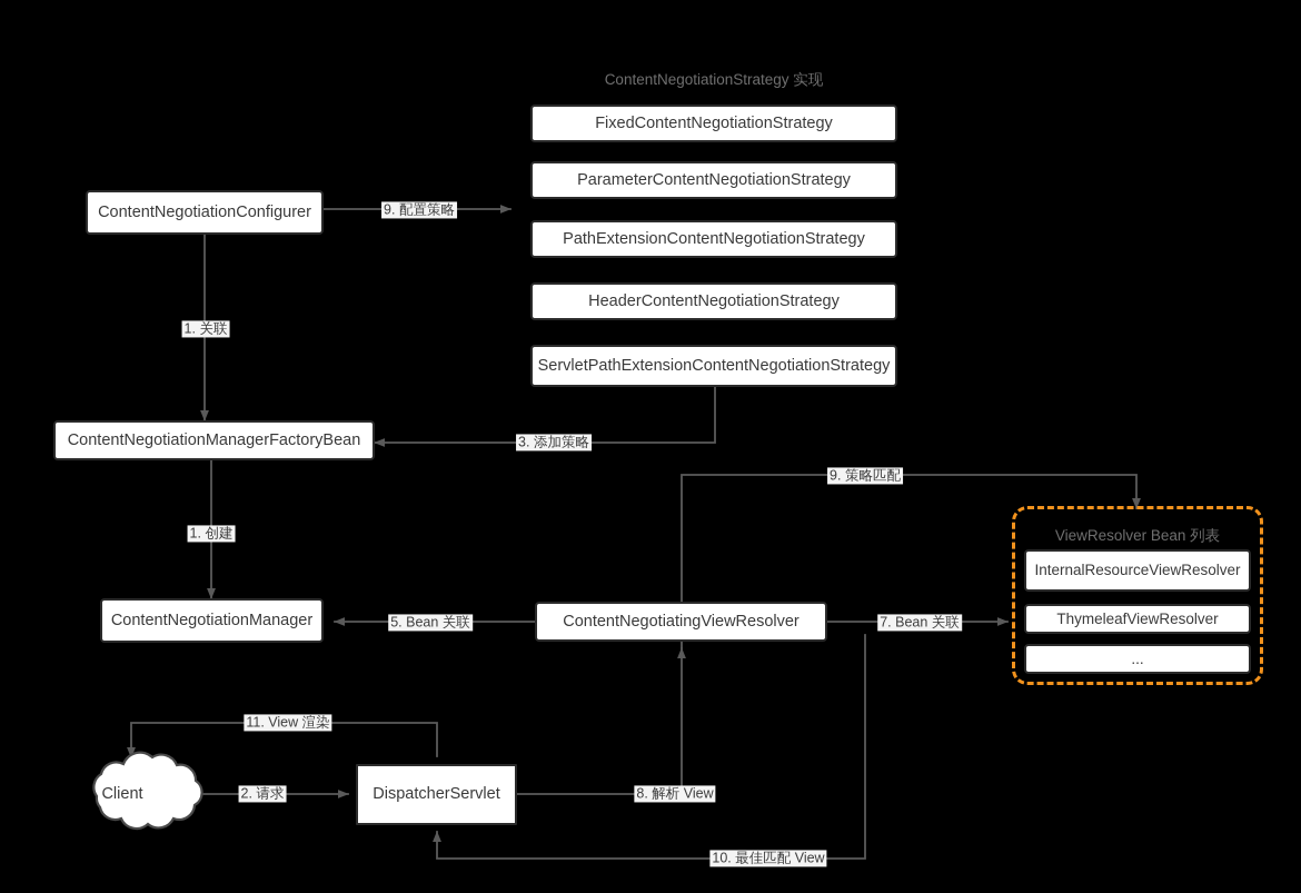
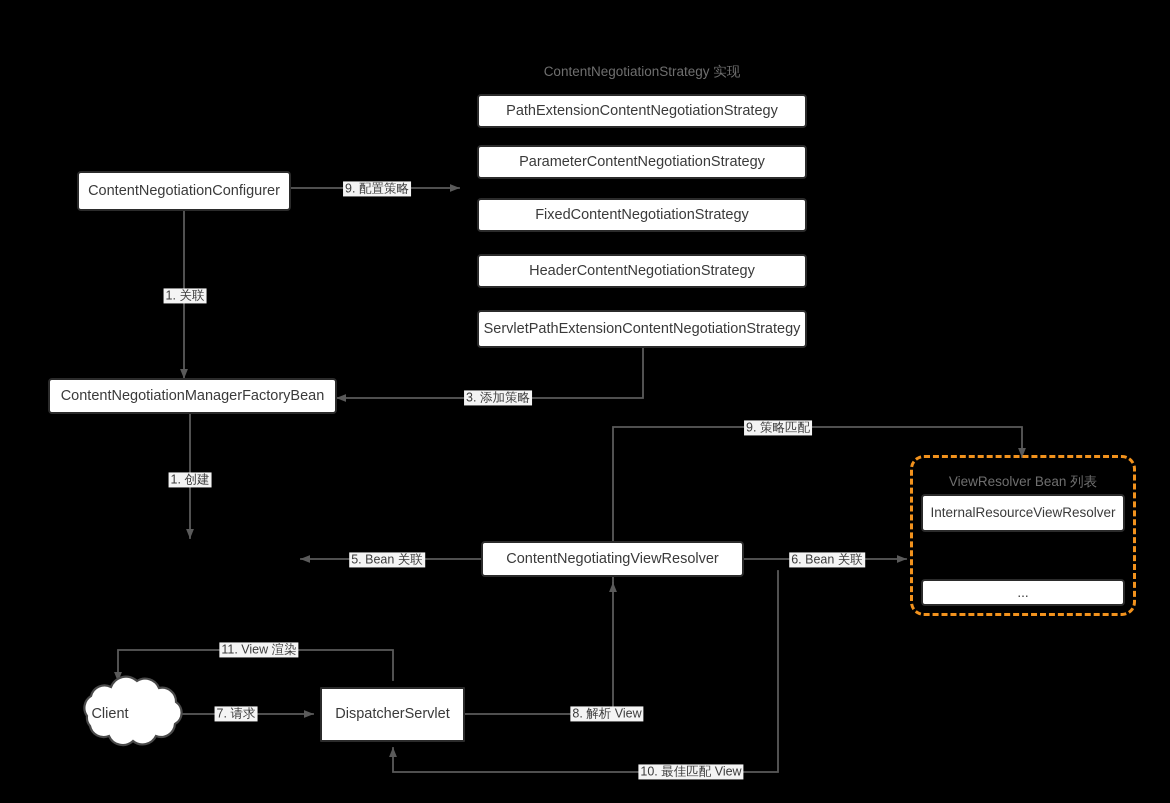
  ContentNegotiationStrategy 实现
- FixedContentNegotiationStrategy
+ PathExtensionContentNegotiationStrategy
  ParameterContentNegotiationStrategy
- PathExtensionContentNegotiationStrategy
+ FixedContentNegotiationStrategy
  HeaderContentNegotiationStrategy
  ServletPathExtensionContentNegotiationStrategy
  ContentNegotiationConfigurer
  ContentNegotiationManagerFactoryBean
- ContentNegotiationManager
  ContentNegotiatingViewResolver
  DispatcherServlet
  Client
  ViewResolver Bean 列表
  InternalResourceViewResolver
- ThymeleafViewResolver
  ...
  1. 关联
  9. 配置策略
  3. 添加策略
  1. 创建
  5. Bean 关联
- 7. Bean 关联
+ 6. Bean 关联
- 2. 请求
+ 7. 请求
  8. 解析 View
  9. 策略匹配
  10. 最佳匹配 View
  11. View 渲染
